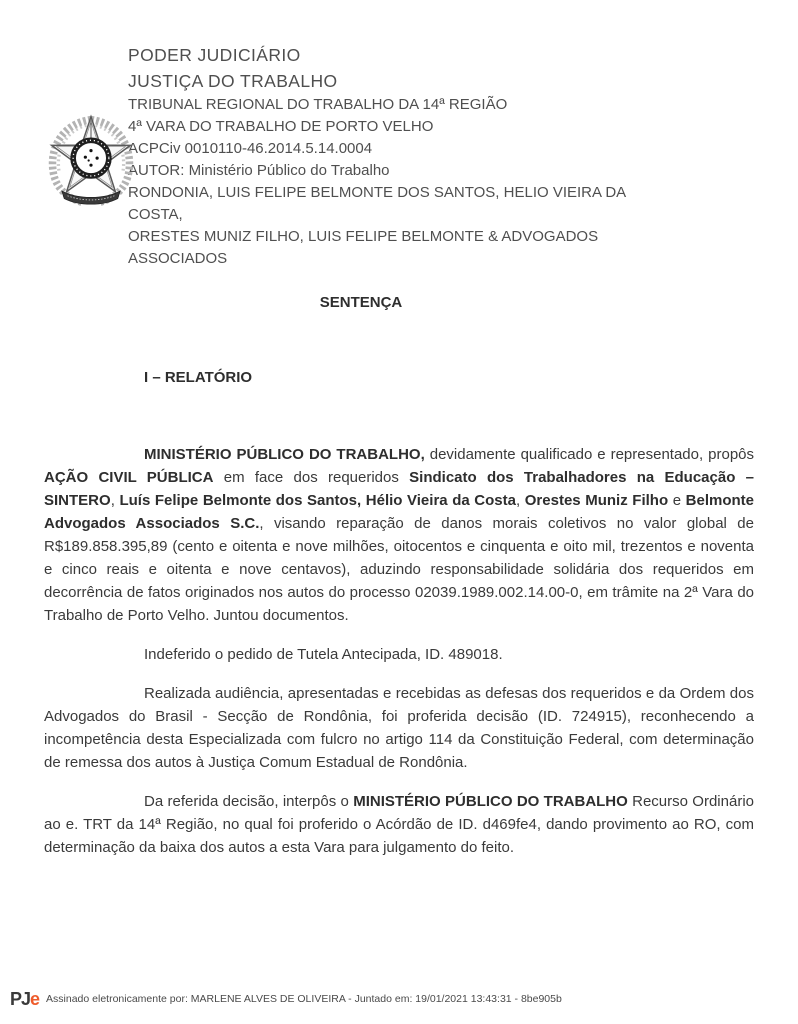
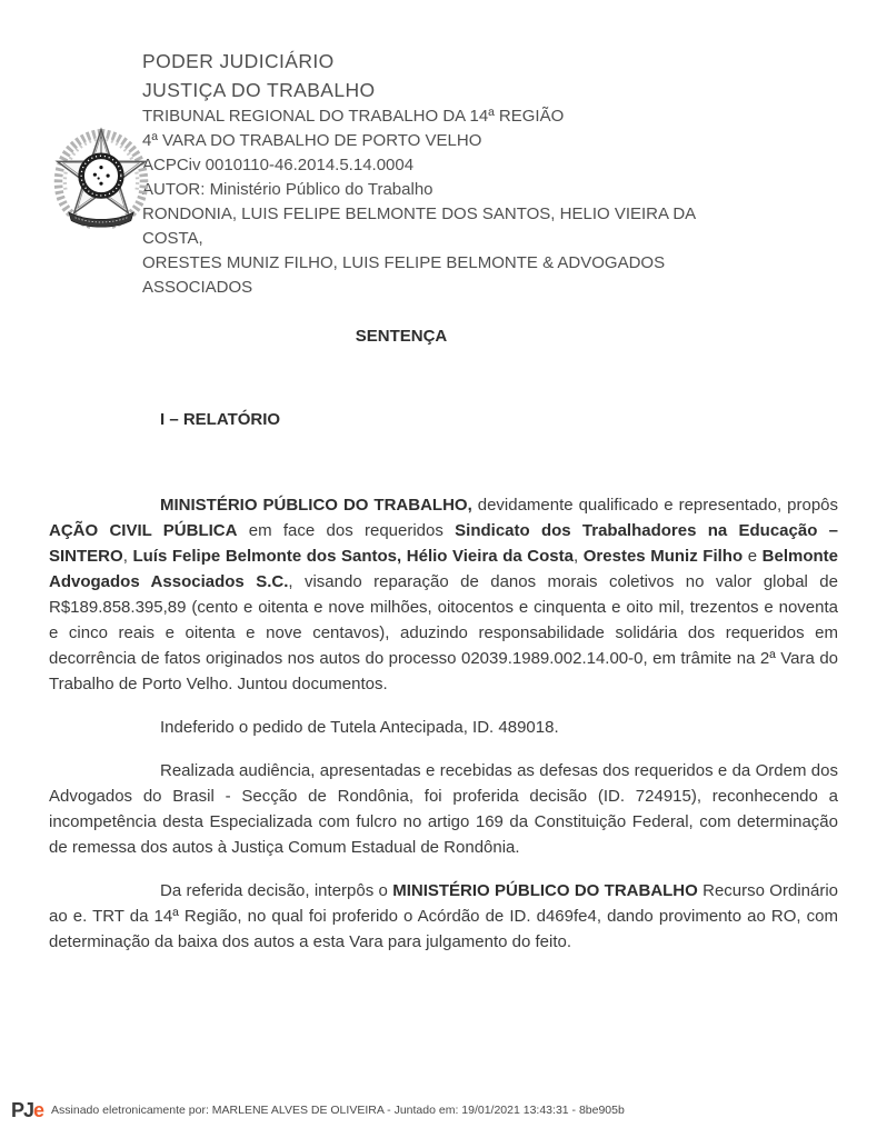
  PODER JUDICIÁRIO
  JUSTIÇA DO TRABALHO
  TRIBUNAL REGIONAL DO TRABALHO DA 14ª REGIÃO
  4ª VARA DO TRABALHO DE PORTO VELHO
  ACPCiv 0010110-46.2014.5.14.0004
  AUTOR: Ministério Público do Trabalho
  RONDONIA, LUIS FELIPE BELMONTE DOS SANTOS, HELIO VIEIRA DA COSTA,
  ORESTES MUNIZ FILHO, LUIS FELIPE BELMONTE & ADVOGADOS
  ASSOCIADOS
  SENTENÇA
  I – RELATÓRIO
  MINISTÉRIO PÚBLICO DO TRABALHO, devidamente qualificado e representado, propôs AÇÃO CIVIL PÚBLICA em face dos requeridos Sindicato dos Trabalhadores na Educação – SINTERO, Luís Felipe Belmonte dos Santos, Hélio Vieira da Costa, Orestes Muniz Filho e Belmonte Advogados Associados S.C., visando reparação de danos morais coletivos no valor global de R$189.858.395,89 (cento e oitenta e nove milhões, oitocentos e cinquenta e oito mil, trezentos e noventa e cinco reais e oitenta e nove centavos), aduzindo responsabilidade solidária dos requeridos em decorrência de fatos originados nos autos do processo 02039.1989.002.14.00-0, em trâmite na 2ª Vara do Trabalho de Porto Velho. Juntou documentos.
  Indeferido o pedido de Tutela Antecipada, ID. 489018.
- Realizada audiência, apresentadas e recebidas as defesas dos requeridos e da Ordem dos Advogados do Brasil - Secção de Rondônia, foi proferida decisão (ID. 724915), reconhecendo a incompetência desta Especializada com fulcro no artigo 114 da Constituição Federal, com determinação de remessa dos autos à Justiça Comum Estadual de Rondônia.
+ Realizada audiência, apresentadas e recebidas as defesas dos requeridos e da Ordem dos Advogados do Brasil - Secção de Rondônia, foi proferida decisão (ID. 724915), reconhecendo a incompetência desta Especializada com fulcro no artigo 169 da Constituição Federal, com determinação de remessa dos autos à Justiça Comum Estadual de Rondônia.
  Da referida decisão, interpôs o MINISTÉRIO PÚBLICO DO TRABALHO Recurso Ordinário ao e. TRT da 14ª Região, no qual foi proferido o Acórdão de ID. d469fe4, dando provimento ao RO, com determinação da baixa dos autos a esta Vara para julgamento do feito.
  PJe
  Assinado eletronicamente por: MARLENE ALVES DE OLIVEIRA - Juntado em: 19/01/2021 13:43:31 - 8be905b
